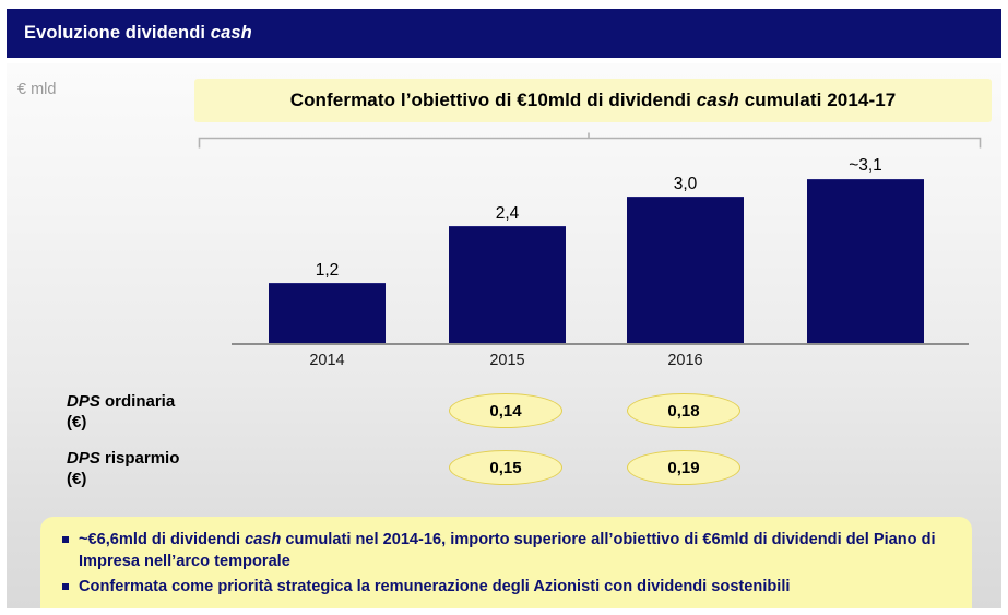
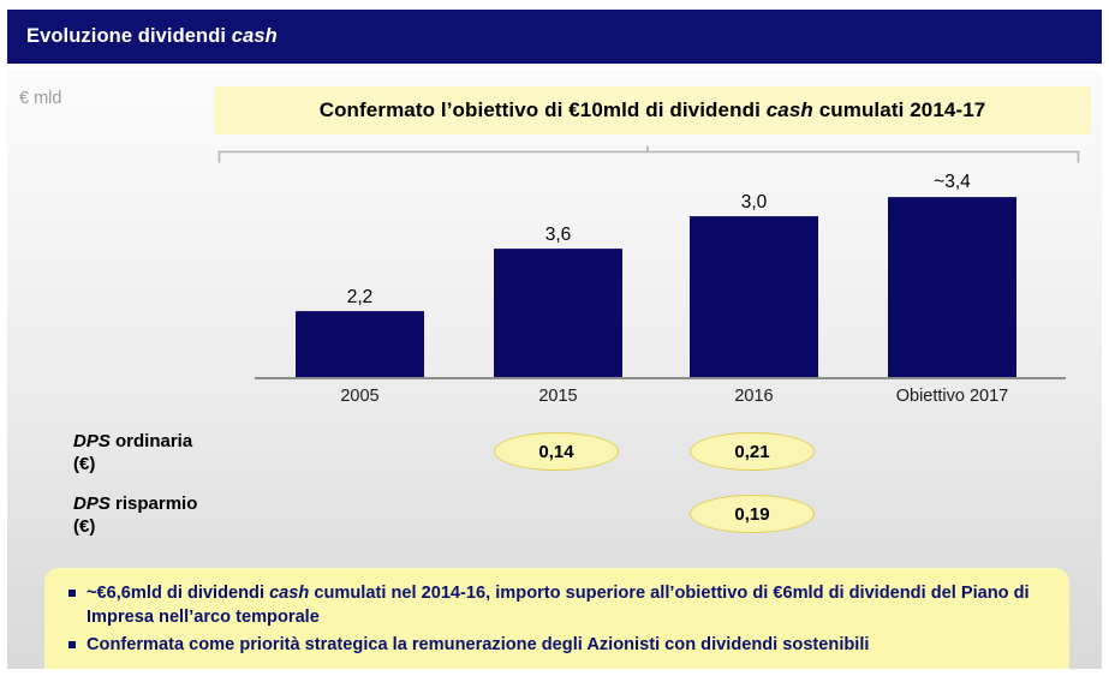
  Evoluzione dividendi cash
  € mld
  Confermato l’obiettivo di €10mld di dividendi cash cumulati 2014-17
- 1,2
+ 2,2
- 2014
+ 2005
- 2,4
+ 3,6
  2015
  3,0
  2016
- ~3,1
+ ~3,4
+ Obiettivo 2017
  DPS ordinaria
  (€)
  0,14
- 0,18
+ 0,21
  DPS risparmio
  (€)
- 0,15
  0,19
  ~€6,6mld di dividendi cash cumulati nel 2014-16, importo superiore all’obiettivo di €6mld di dividendi del Piano di Impresa nell’arco temporale
  Confermata come priorità strategica la remunerazione degli Azionisti con dividendi sostenibili
